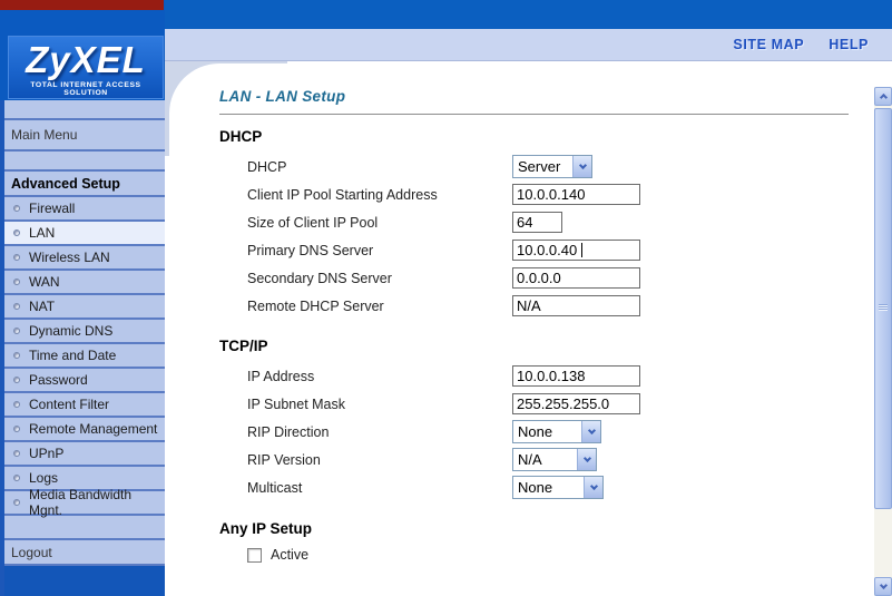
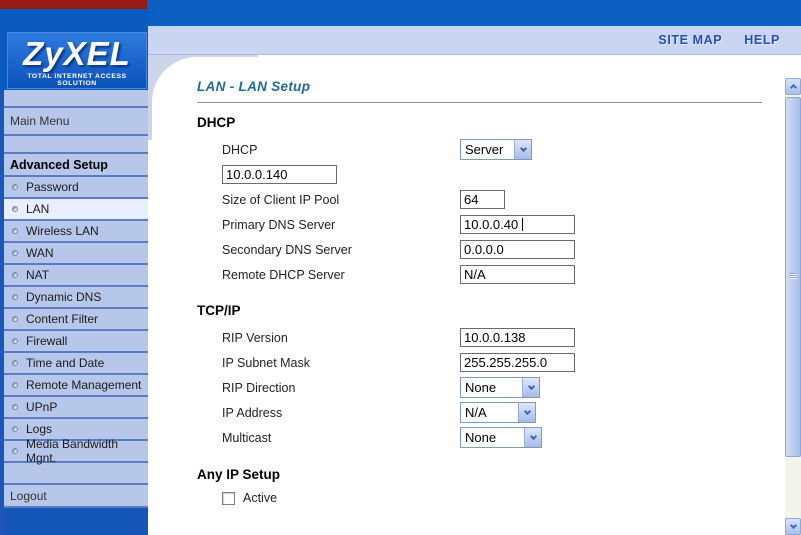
  ZyXEL
  SITE MAP
  HELP
  Main Menu
  Advanced Setup
- Firewall
+ Password
  LAN
  Wireless LAN
  WAN
  NAT
  Dynamic DNS
- Time and Date
+ Content Filter
- Password
+ Firewall
- Content Filter
+ Time and Date
  Remote Management
  UPnP
  Logs
  Media Bandwidth Mgnt.
  Logout
  LAN - LAN Setup
  DHCP
  DHCP
  Server
- Client IP Pool Starting Address
  10.0.0.140
  Size of Client IP Pool
  64
  Primary DNS Server
  10.0.0.40
  Secondary DNS Server
  0.0.0.0
  Remote DHCP Server
  N/A
  TCP/IP
- IP Address
+ RIP Version
  10.0.0.138
  IP Subnet Mask
  255.255.255.0
  RIP Direction
  None
- RIP Version
+ IP Address
  N/A
  Multicast
  None
  Any IP Setup
  Active
